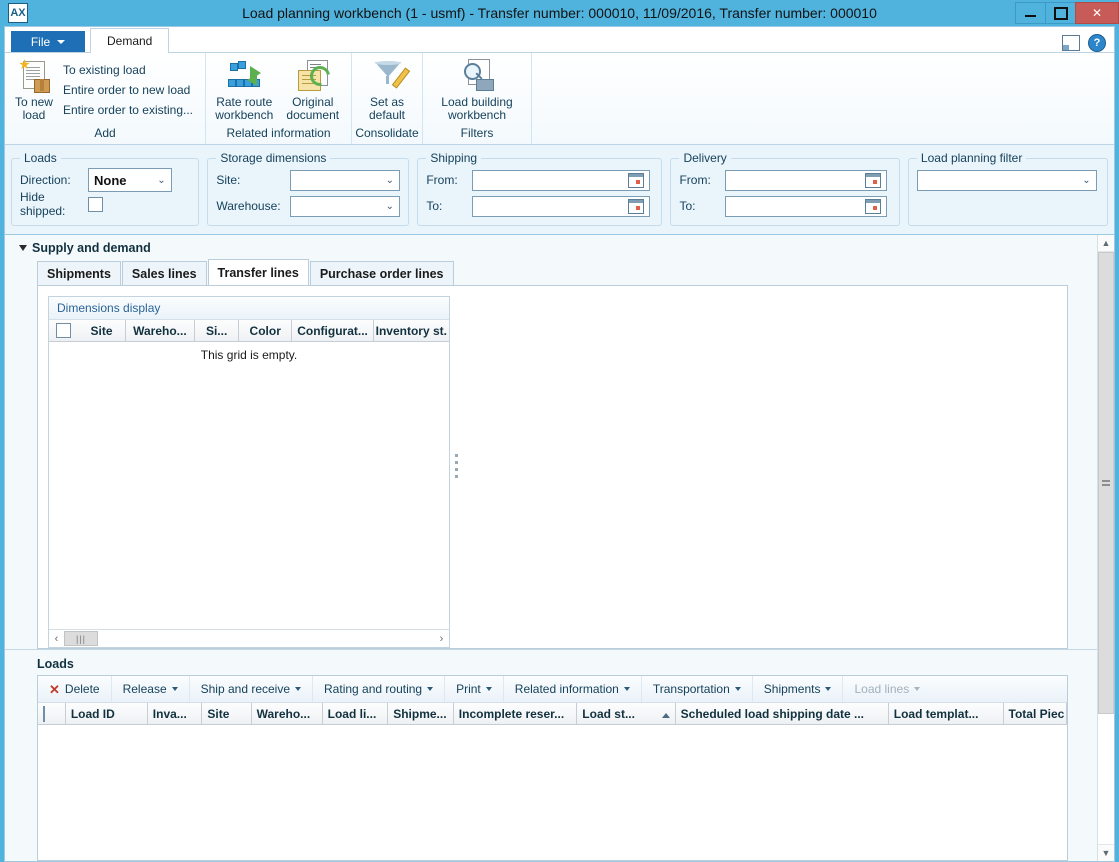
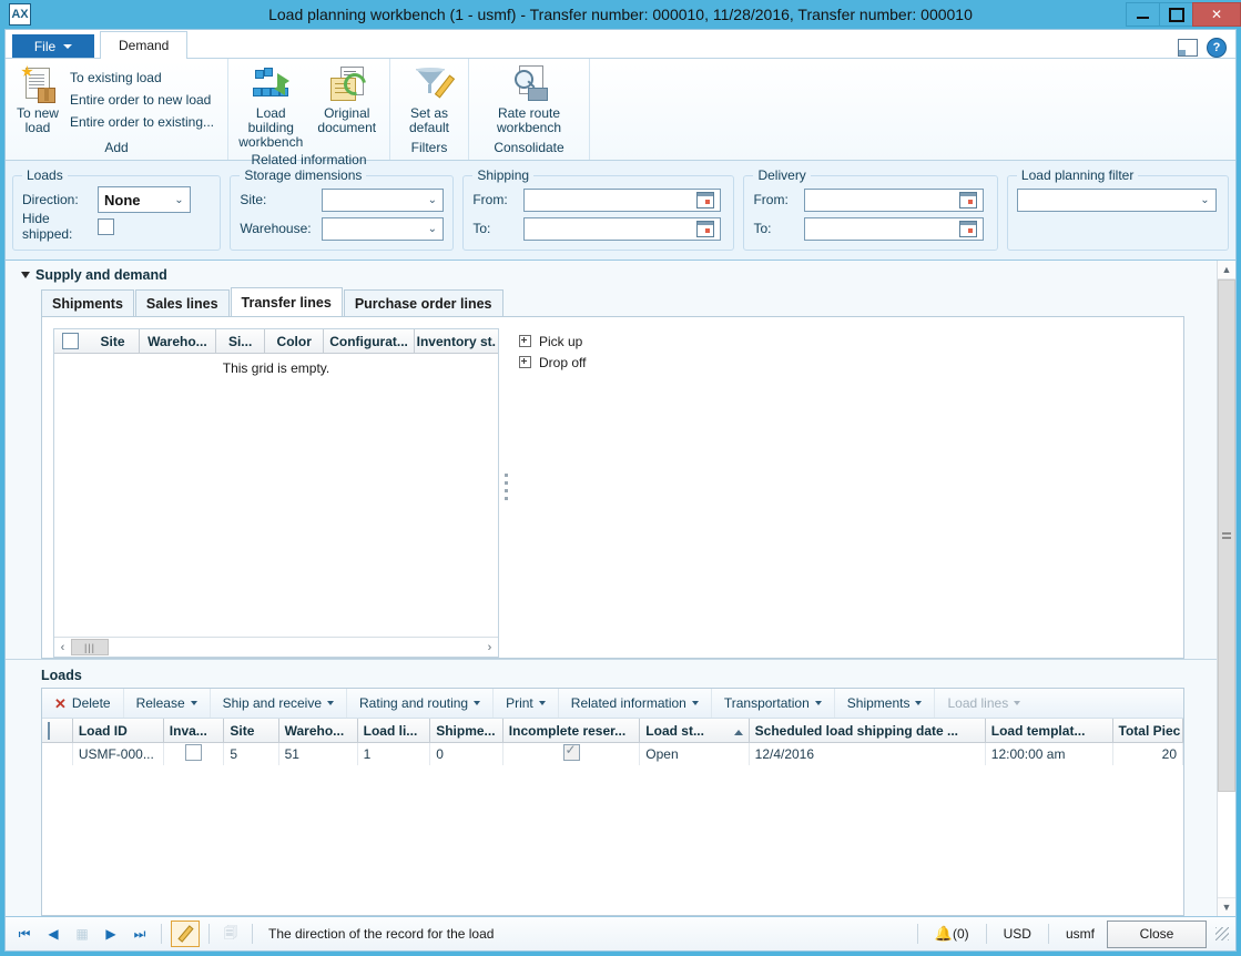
  AX
- Load planning workbench (1 - usmf) - Transfer number: 000010, 11/09/2016, Transfer number: 000010
+ Load planning workbench (1 - usmf) - Transfer number: 000010, 11/28/2016, Transfer number: 000010
  ✕
  File
  Demand
  ?
  To new
  load
  To existing load
  Entire order to new load
  Entire order to existing...
  Add
- Rate route
+ Load building
  workbench
  Original
  document
  Related information
  Set as
  default
- Consolidate
+ Filters
- Load building
+ Rate route
  workbench
- Filters
+ Consolidate
  Loads
  Direction:
  None
  ⌄
  Hide shipped:
  Storage dimensions
  Site:
  ⌄
  Warehouse:
  ⌄
  Shipping
  From:
  To:
  Delivery
  From:
  To:
  Load planning filter
  ⌄
  Supply and demand
  Shipments
  Sales lines
  Transfer lines
  Purchase order lines
- Dimensions display
  Site
  Wareho...
  Si...
  Color
  Configurat...
  Inventory st.
  This grid is empty.
  ‹
  |||
  ›
+ Pick up
+ Drop off
  Loads
  ✕
  Delete
  Release
  Ship and receive
  Rating and routing
  Print
  Related information
  Transportation
  Shipments
  Load lines
  	Load ID	Inva...	Site	Wareho...	Load li...	Shipme...	Incomplete reser...	Load st...	Scheduled load shipping date ...	Load templat...	Total Piec
+ 	USMF-000...		5	51	1	0		Open	12/4/2016	12:00:00 am	20
  ▲
  ▼
+ ⏮
+ ◀
+ ▦
+ ▶
+ ⏭
+ 🗐
+ The direction of the record for the load
+ 🔔(0)
+ USD
+ usmf
+ Close
